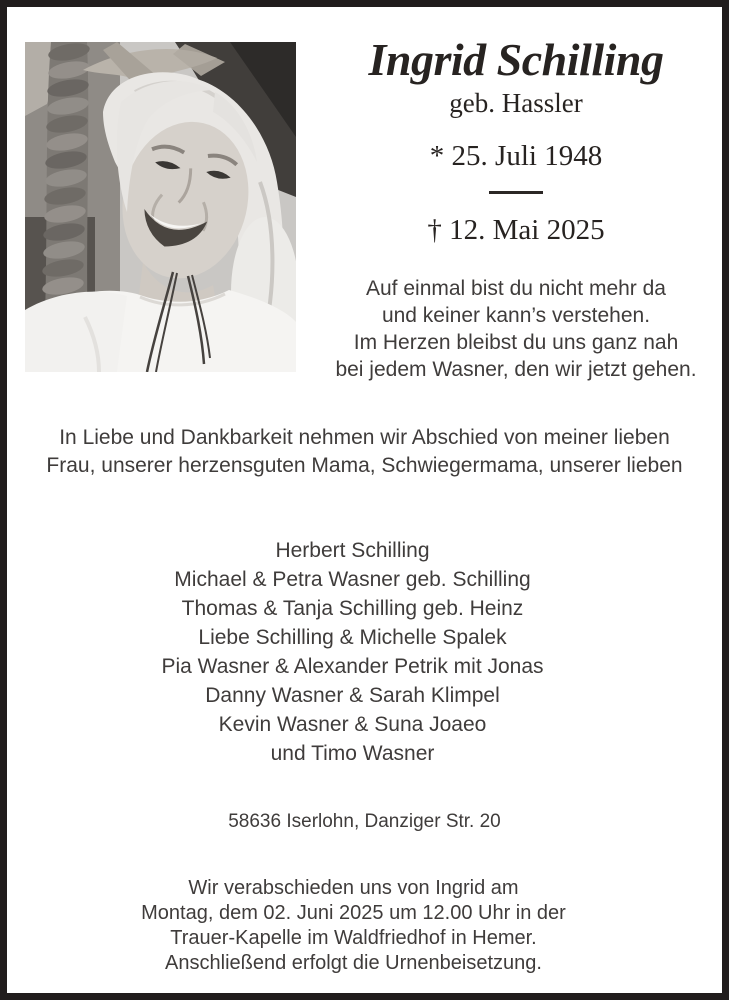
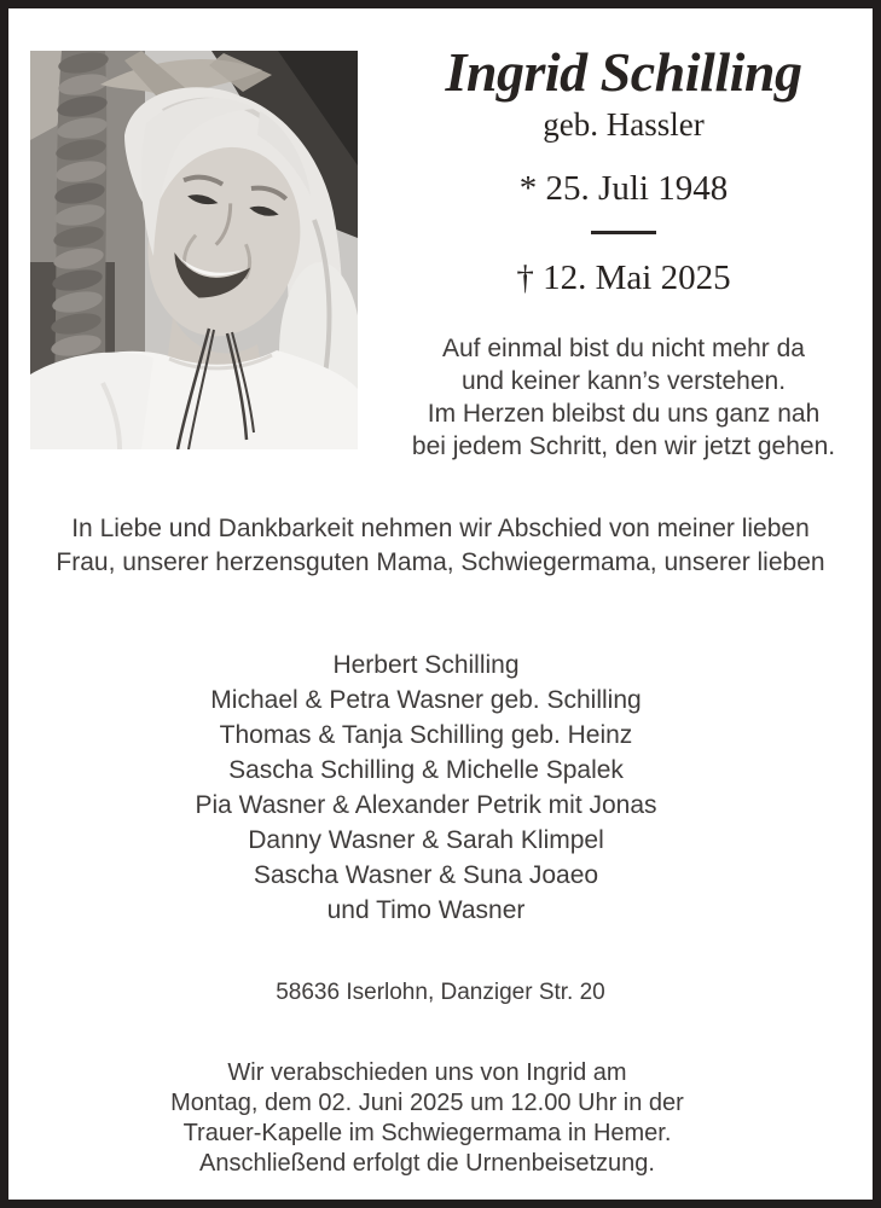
  Ingrid Schilling
  geb. Hassler
  * 25. Juli 1948
  † 12. Mai 2025
  Auf einmal bist du nicht mehr da
  und keiner kann’s verstehen.
  Im Herzen bleibst du uns ganz nah
- bei jedem Wasner, den wir jetzt gehen.
+ bei jedem Schritt, den wir jetzt gehen.
  In Liebe und Dankbarkeit nehmen wir Abschied von meiner lieben
  Frau, unserer herzensguten Mama, Schwiegermama, unserer lieben
  Herbert Schilling
  Michael & Petra Wasner geb. Schilling
  Thomas & Tanja Schilling geb. Heinz
- Liebe Schilling & Michelle Spalek
+ Sascha Schilling & Michelle Spalek
  Pia Wasner & Alexander Petrik mit Jonas
  Danny Wasner & Sarah Klimpel
- Kevin Wasner & Suna Joaeo
+ Sascha Wasner & Suna Joaeo
  und Timo Wasner
  58636 Iserlohn, Danziger Str. 20
  Wir verabschieden uns von Ingrid am
  Montag, dem 02. Juni 2025 um 12.00 Uhr in der
- Trauer-Kapelle im Waldfriedhof in Hemer.
+ Trauer-Kapelle im Schwiegermama in Hemer.
  Anschließend erfolgt die Urnenbeisetzung.
